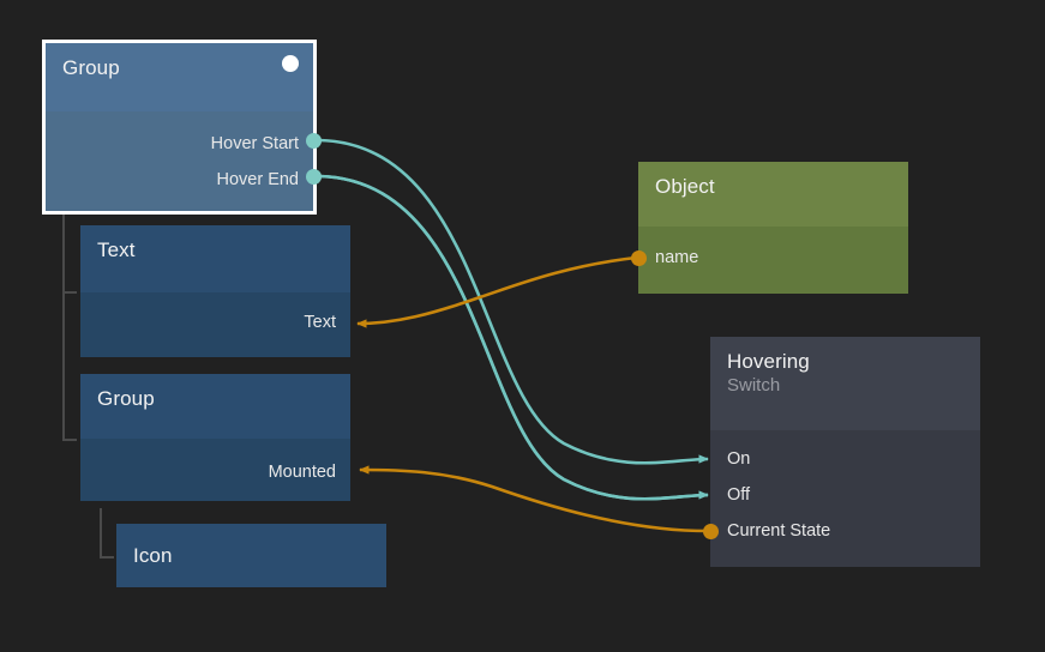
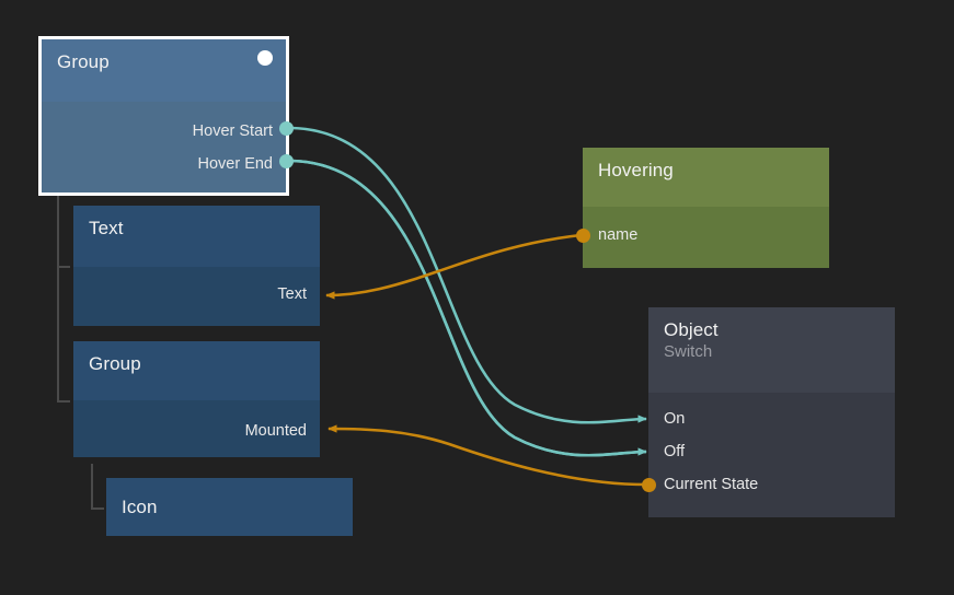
  Group
  Hover Start
  Hover End
  Text
  Text
  Group
  Mounted
  Icon
- Object
+ Hovering
  name
- Hovering
+ Object
  Switch
  On
  Off
  Current State
